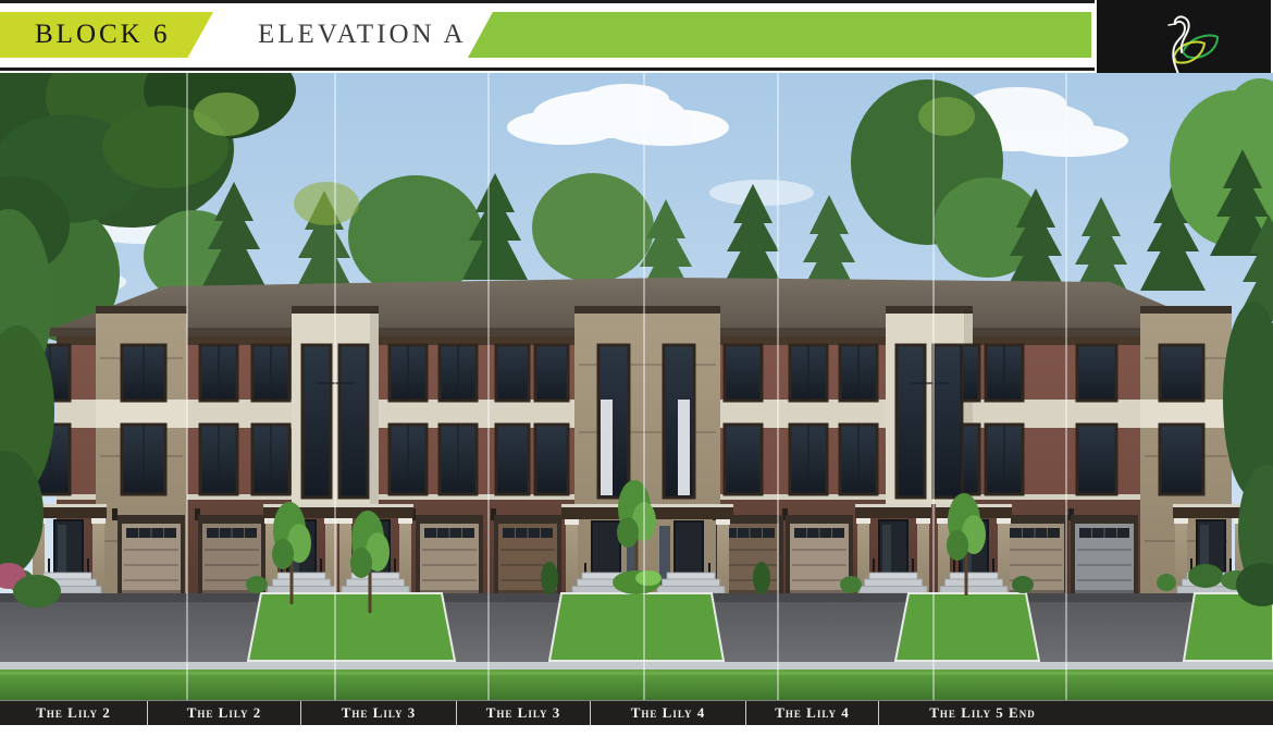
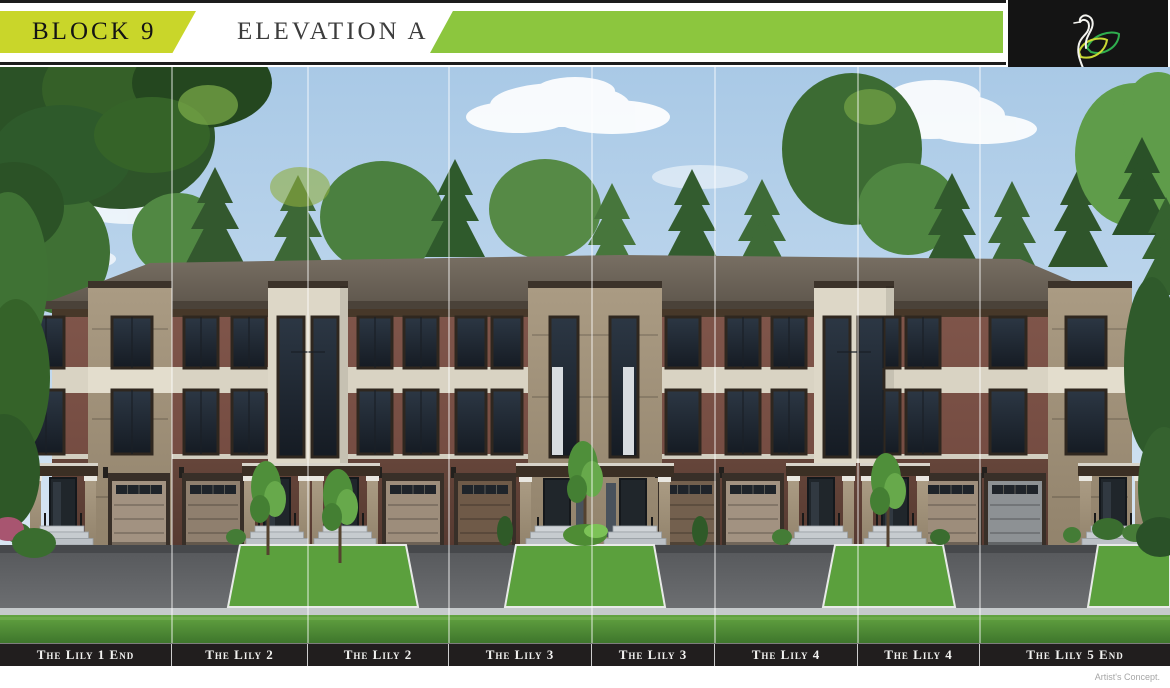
- BLOCK 6
+ BLOCK 9
  ELEVATION A
+ The Lily 1 End
  The Lily 2
  The Lily 2
  The Lily 3
  The Lily 3
  The Lily 4
  The Lily 4
  The Lily 5 End
+ Artist's Concept.
